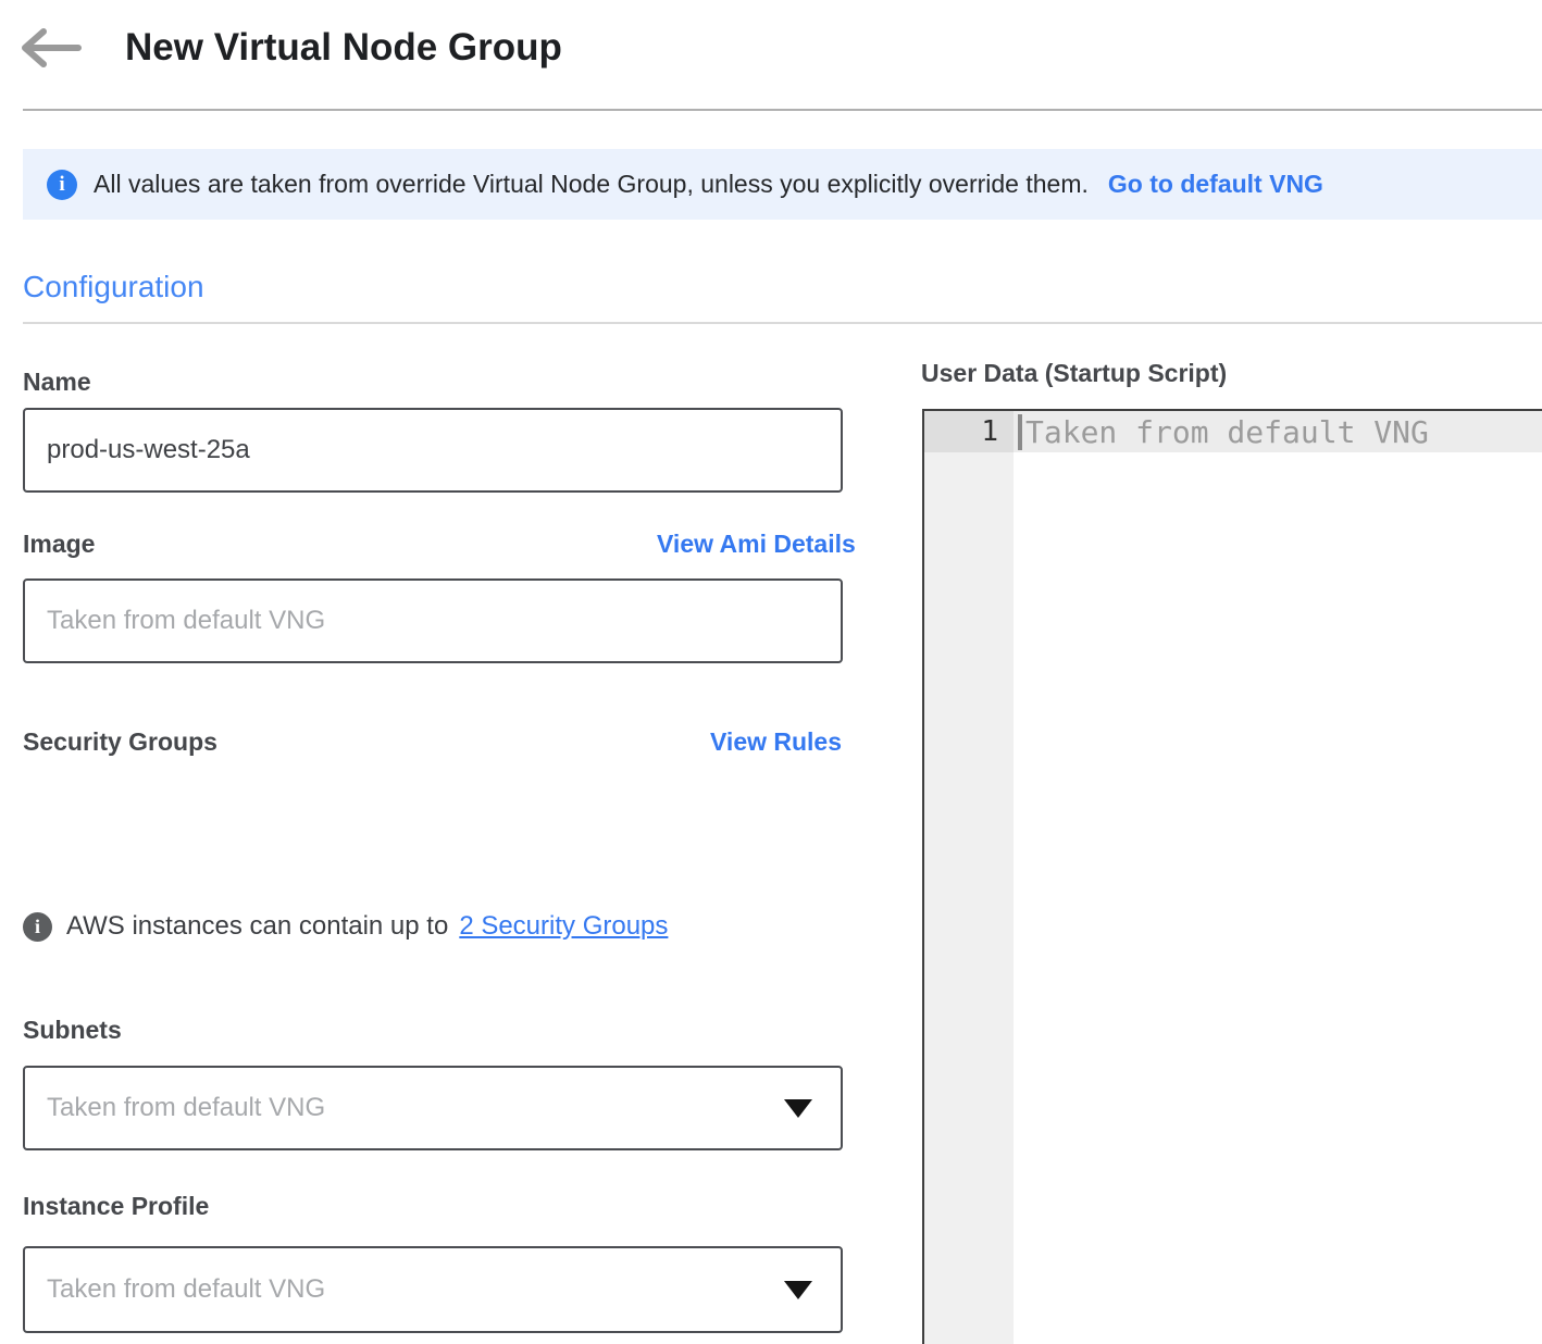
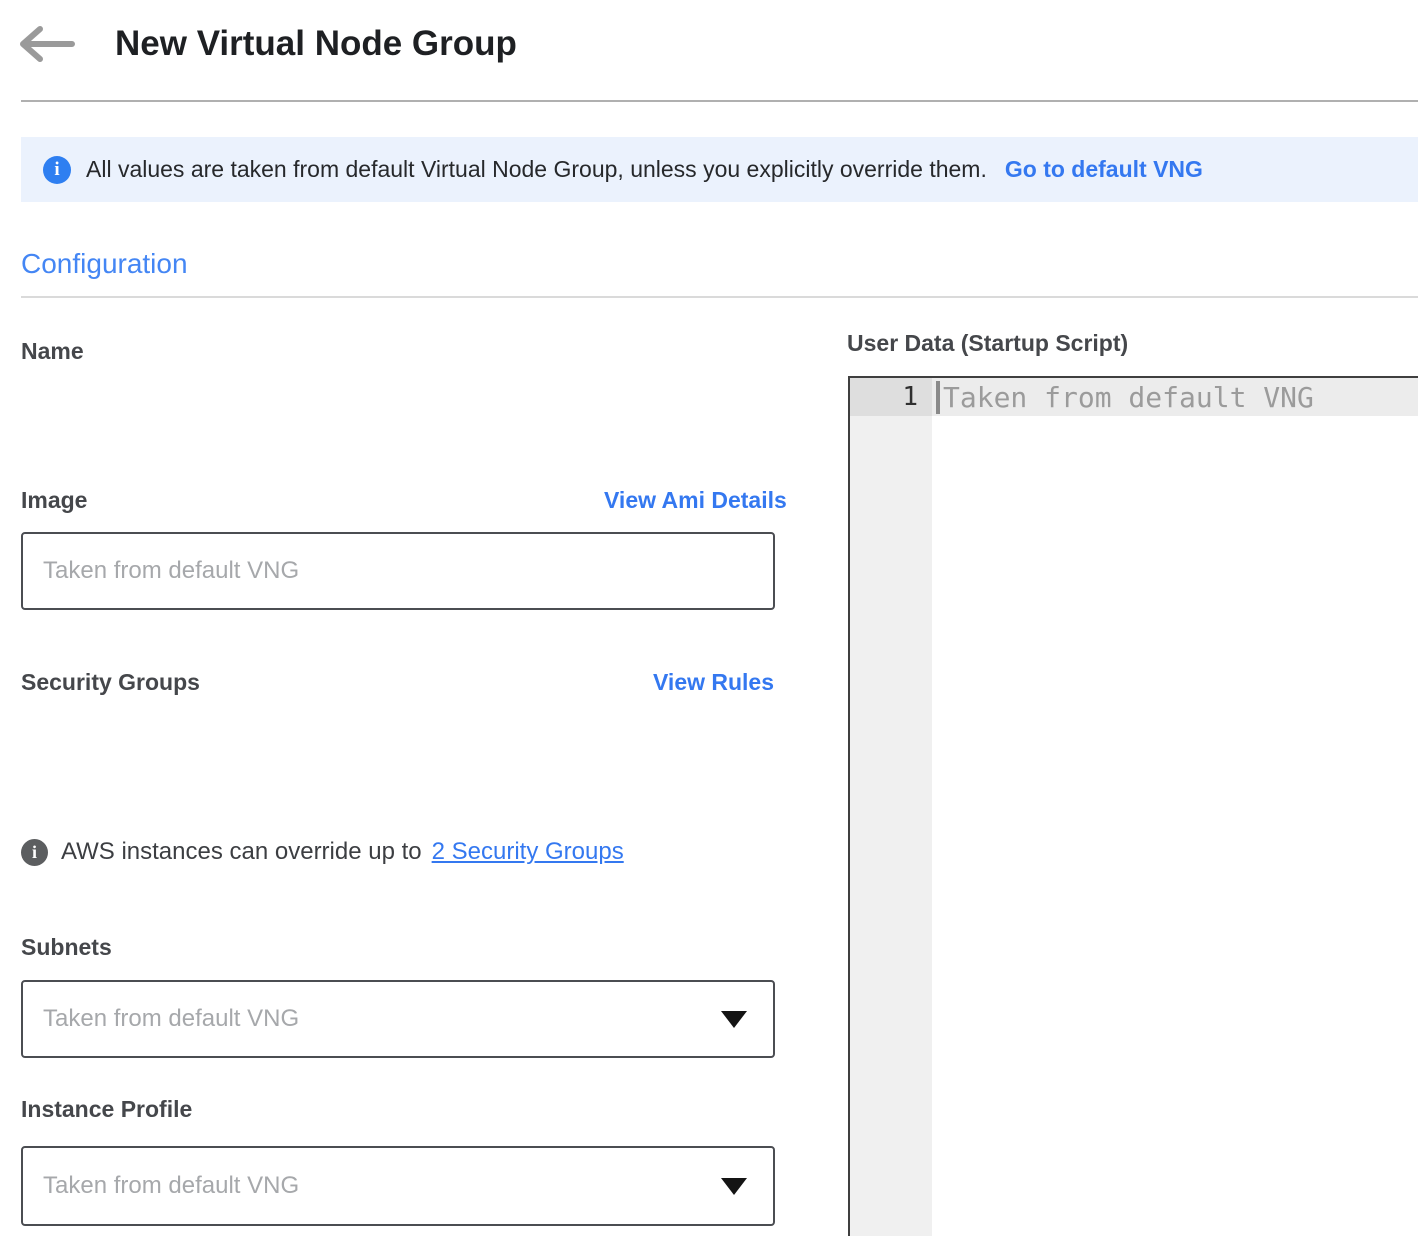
  New Virtual Node Group
  i
- All values are taken from override Virtual Node Group, unless you explicitly override them.
+ All values are taken from default Virtual Node Group, unless you explicitly override them.
  Go to default VNG
  Configuration
  Name
- prod-us-west-25a
  Image
  View Ami Details
  Taken from default VNG
  Security Groups
  View Rules
  i
- AWS instances can contain up to
+ AWS instances can override up to
  2 Security Groups
  Subnets
  Taken from default VNG
  Instance Profile
  Taken from default VNG
  User Data (Startup Script)
  1
  Taken from default VNG
